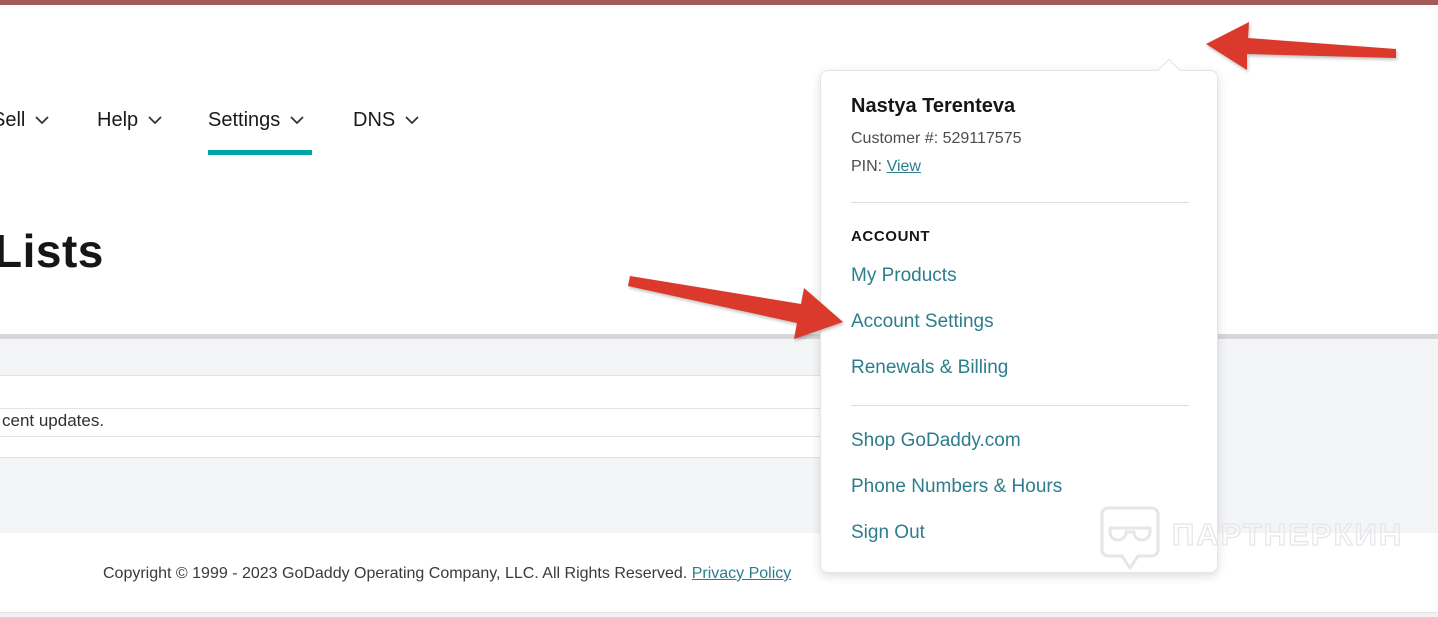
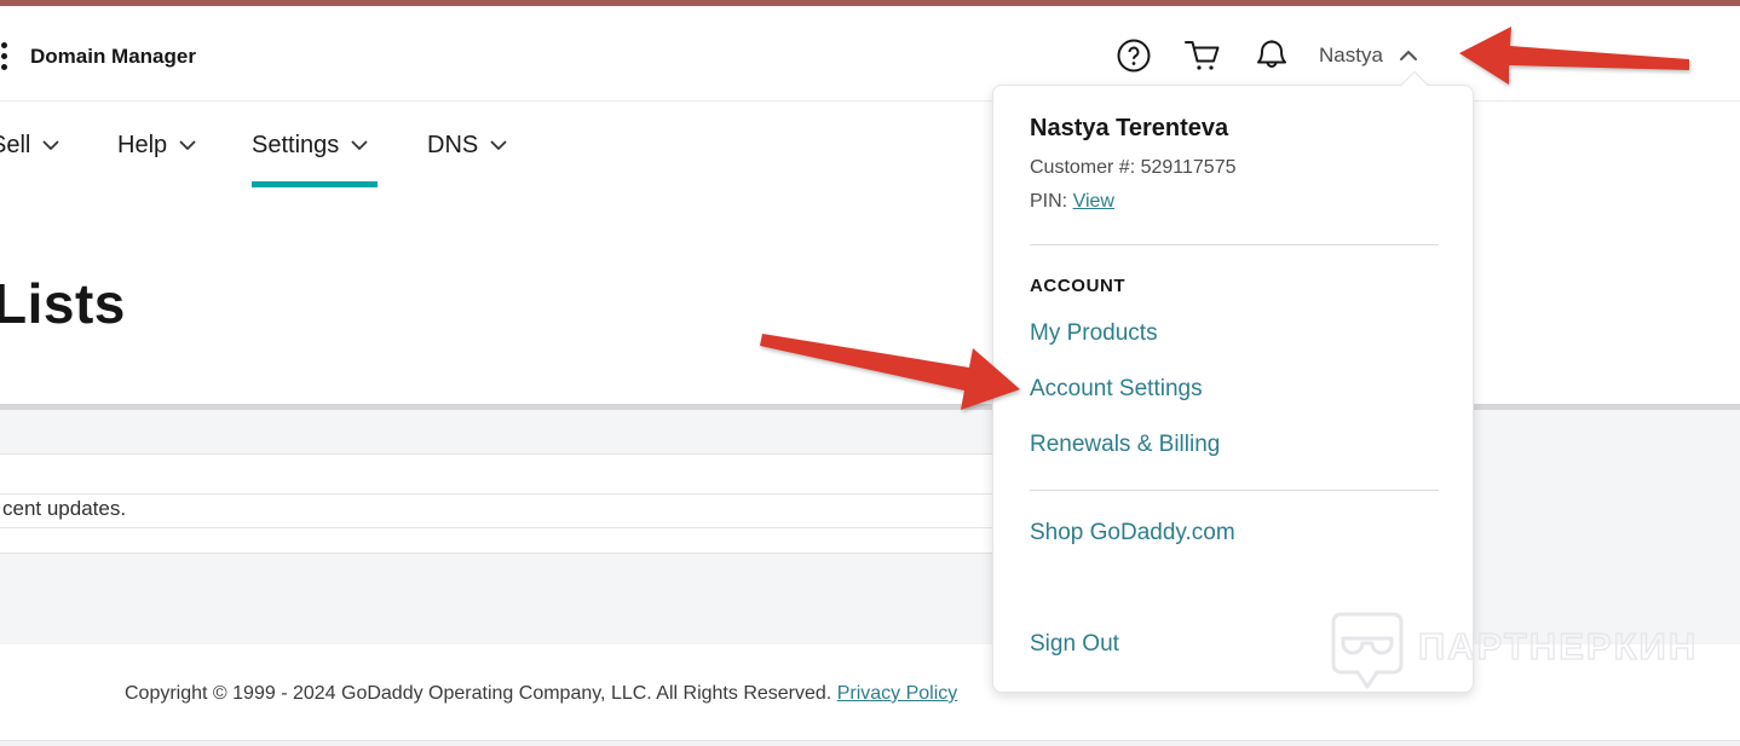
+ Domain Manager
+ Nastya
  ell
  Help
  Settings
  DNS
  Lists
  cent updates.
- Copyright © 1999 - 2023 GoDaddy Operating Company, LLC. All Rights Reserved. Privacy Policy
+ Copyright © 1999 - 2024 GoDaddy Operating Company, LLC. All Rights Reserved. Privacy Policy
  Nastya Terenteva
  Customer #: 529117575
  PIN: View
  ACCOUNT
  My Products
  Account Settings
  Renewals & Billing
  Shop GoDaddy.com
- Phone Numbers & Hours
  Sign Out
  ПАРТНЕРКИН
